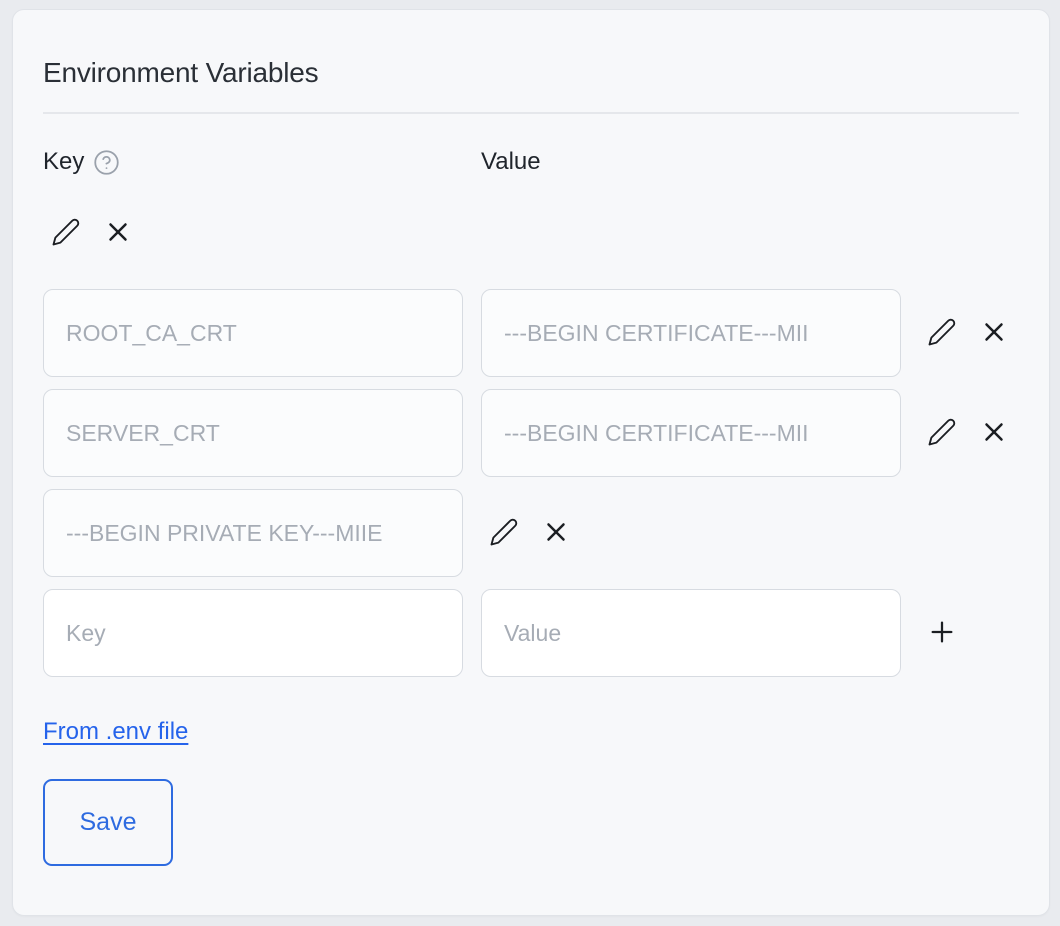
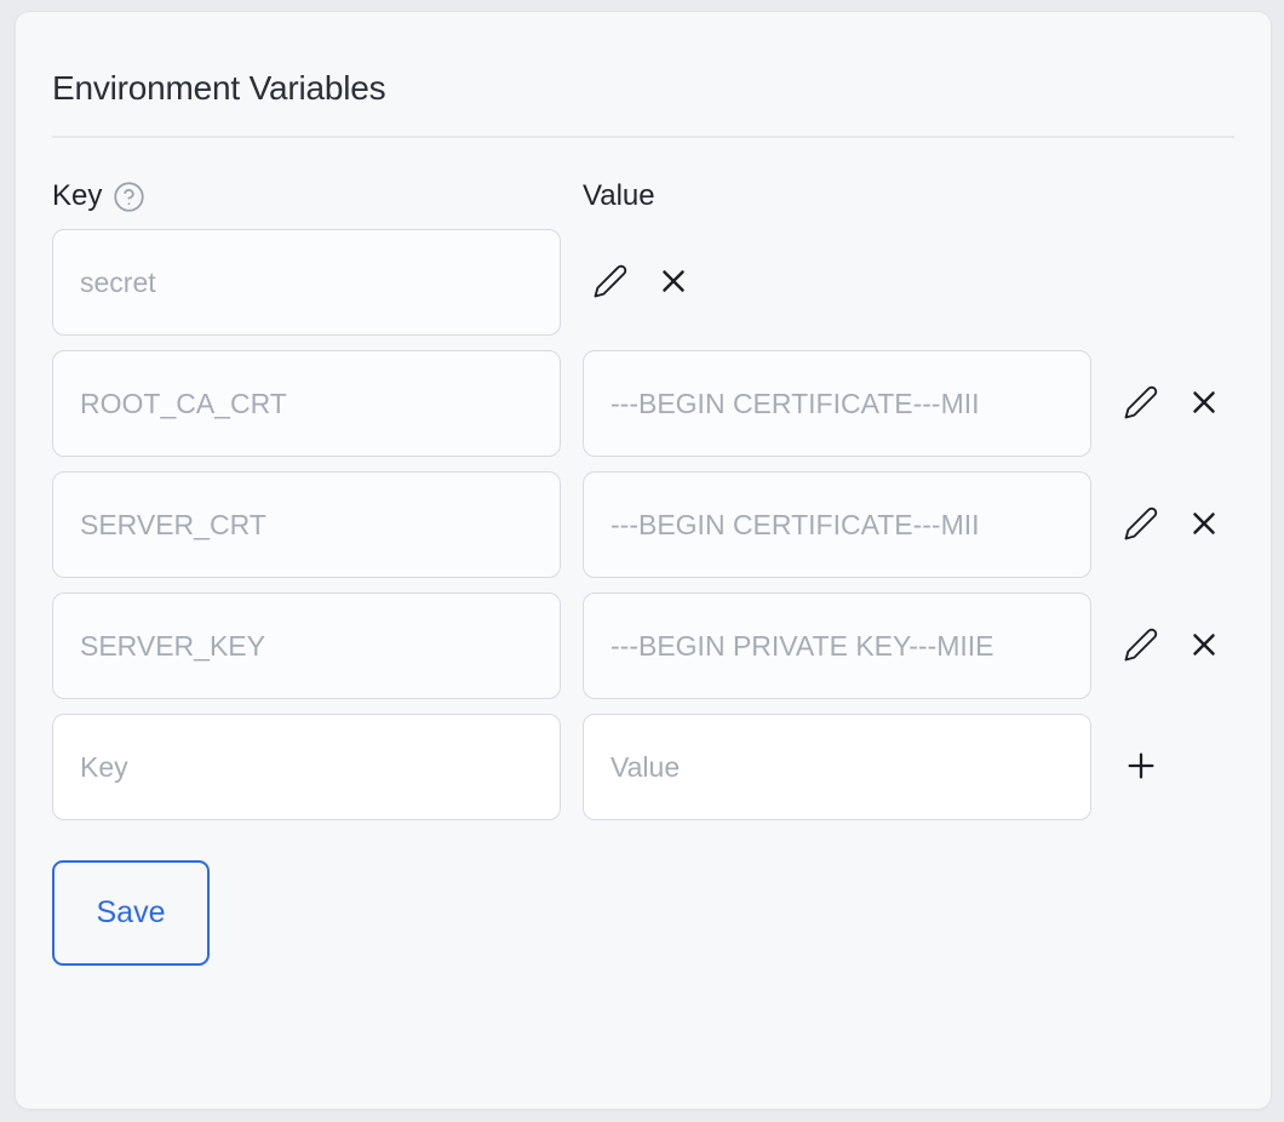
  Environment Variables
  Key
  Value
+ secret
  ROOT_CA_CRT
  ---BEGIN CERTIFICATE---MII
  SERVER_CRT
  ---BEGIN CERTIFICATE---MII
+ SERVER_KEY
  ---BEGIN PRIVATE KEY---MIIE
  Key
  Value
- From .env file
  Save
